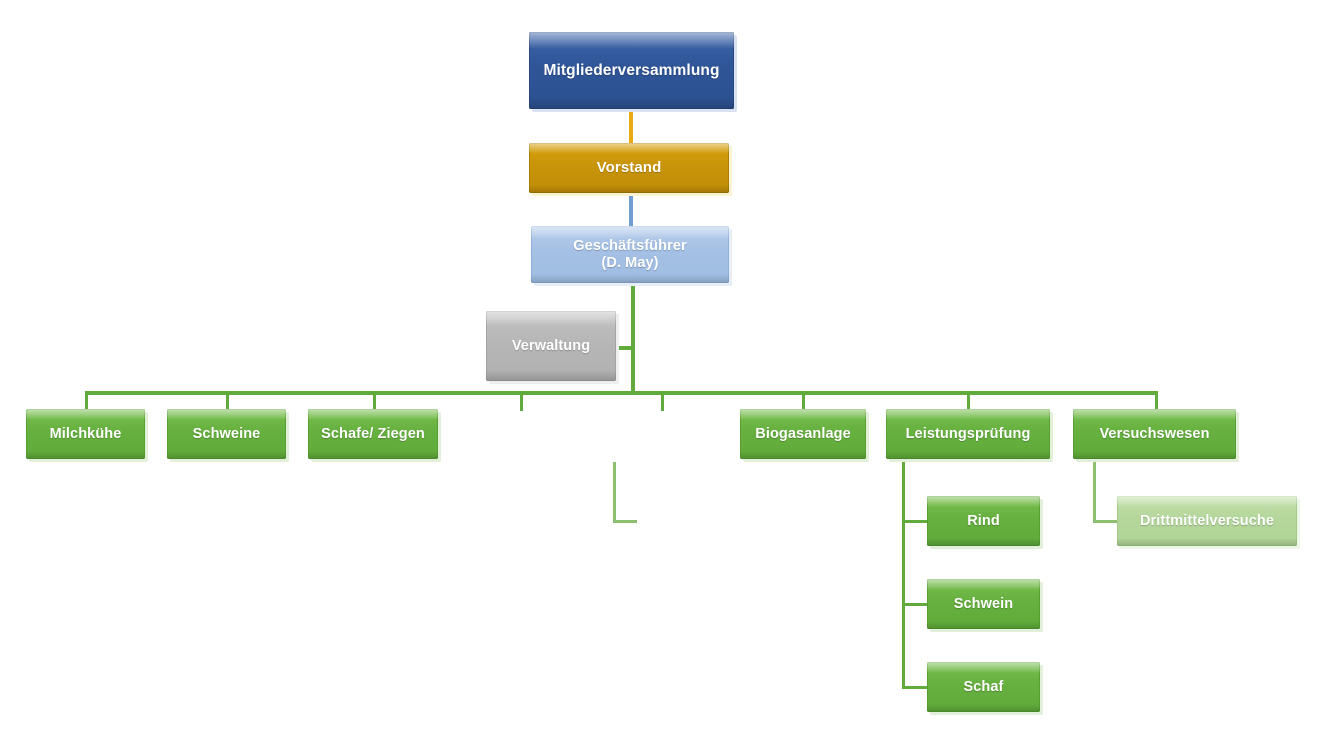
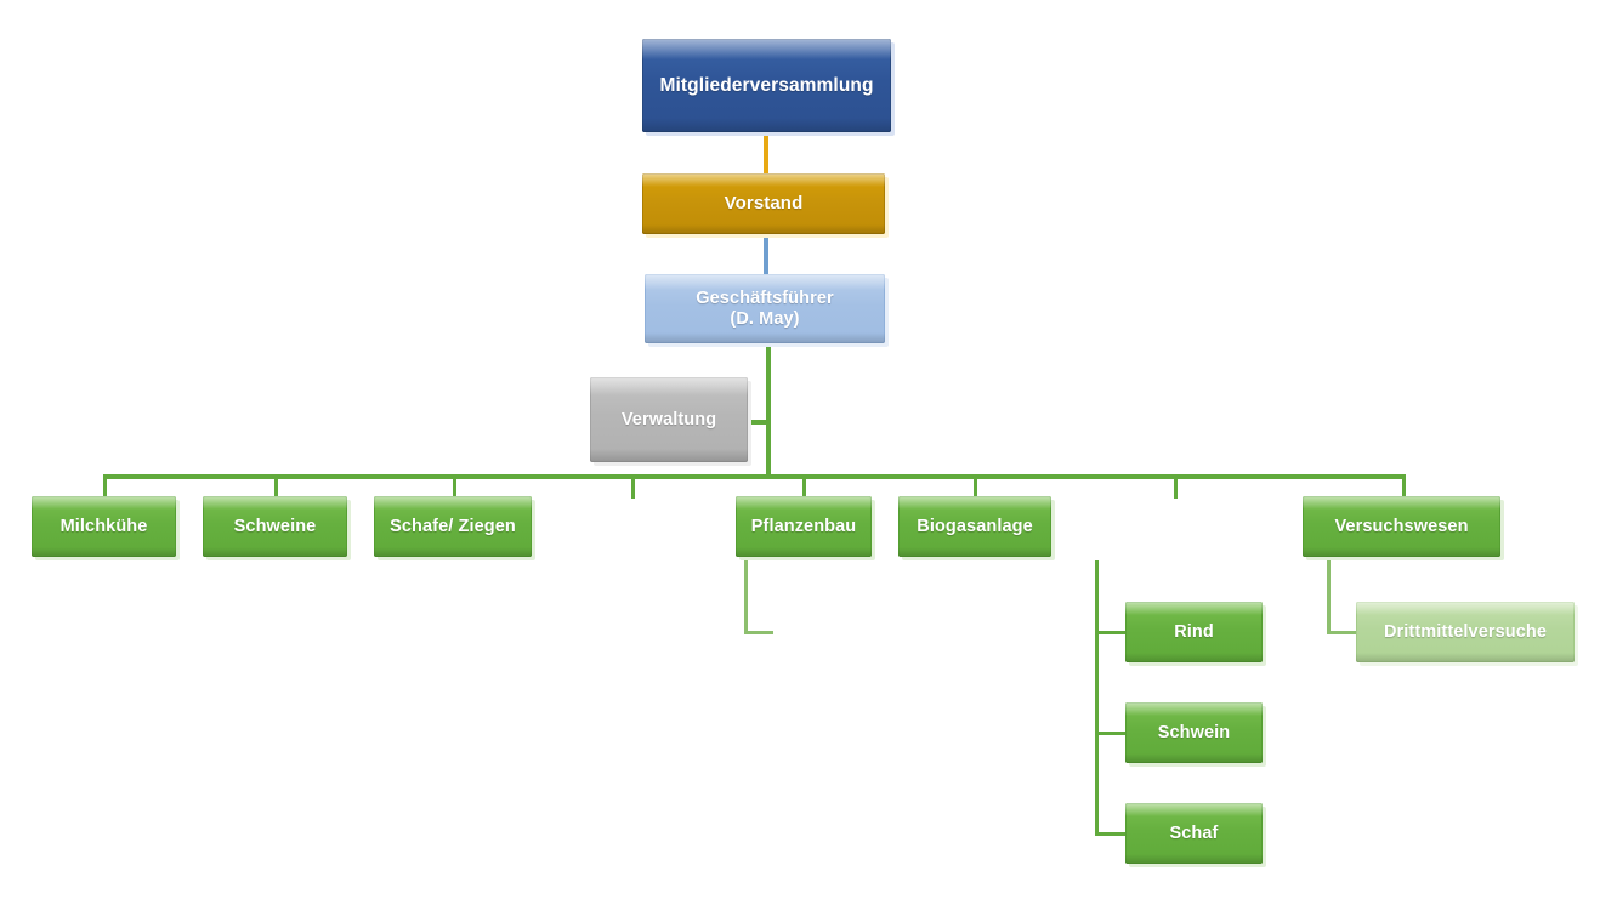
  Mitgliederversammlung
  Vorstand
  Geschäftsführer
  (D. May)
  Verwaltung
  Milchkühe
  Schweine
  Schafe/ Ziegen
+ Pflanzenbau
  Biogasanlage
- Leistungsprüfung
  Versuchswesen
  Rind
  Schwein
  Schaf
  Drittmittelversuche
